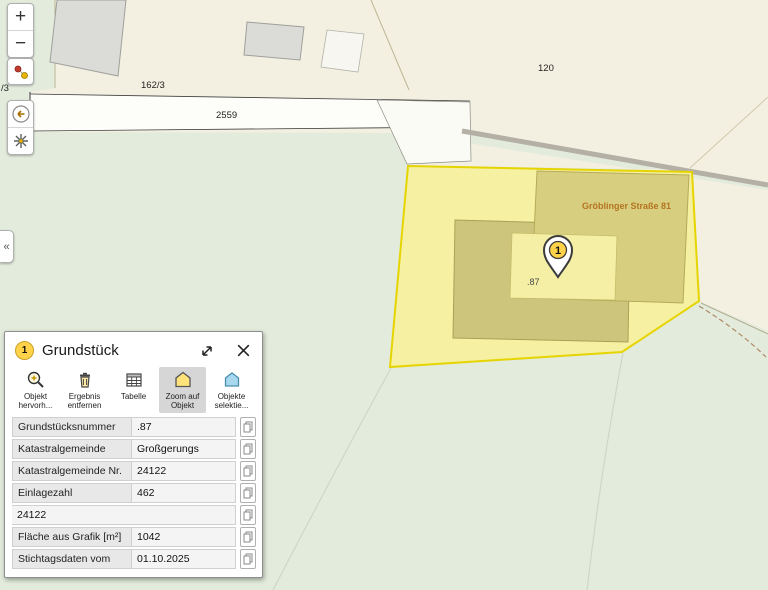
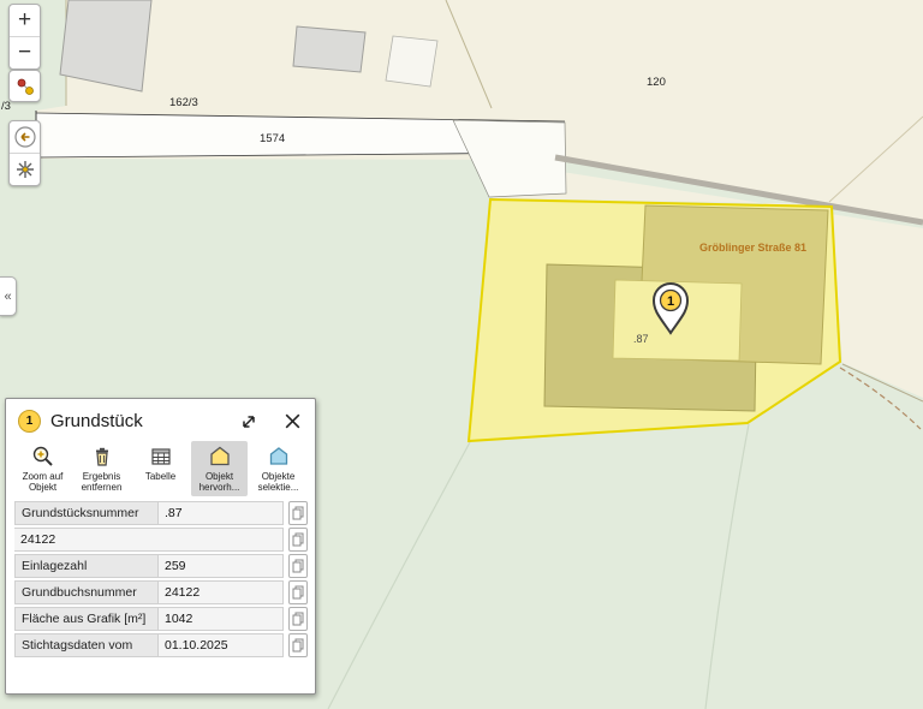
  1
  /3
  162/3
- 2559
+ 1574
  120
  Gröblinger Straße 81
  .87
  +
  −
  «
  1
  Grundstück
- Objekt hervorh...
+ Zoom auf Objekt
  Ergebnis entfernen
  Tabelle
- Zoom auf Objekt
+ Objekt hervorh...
  Objekte selektie...
  Grundstücksnummer
  .87
- Katastralgemeinde
- Großgerungs
- Katastralgemeinde Nr.
  24122
  Einlagezahl
- 462
+ 259
+ Grundbuchsnummer
  24122
  Fläche aus Grafik [m²]
  1042
  Stichtagsdaten vom
  01.10.2025
